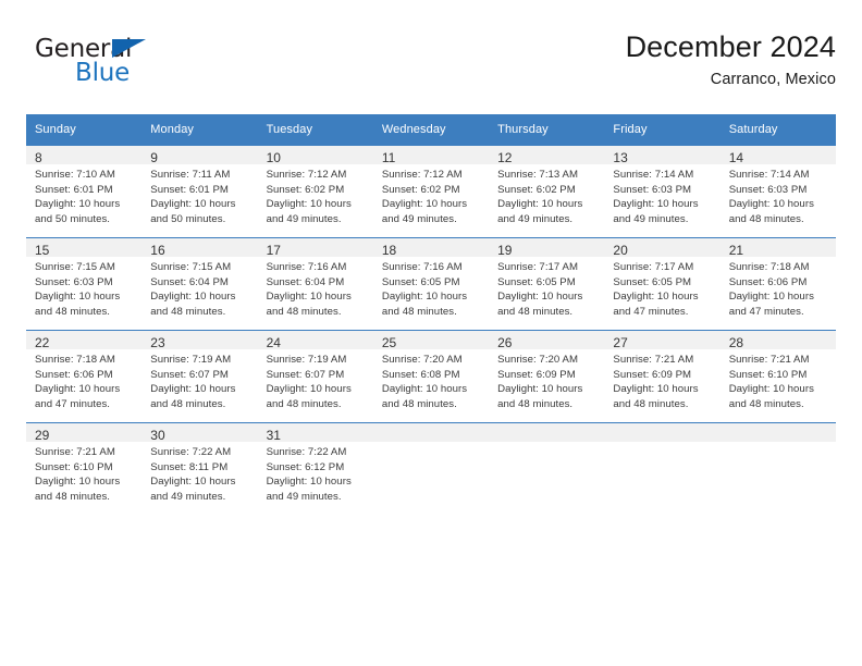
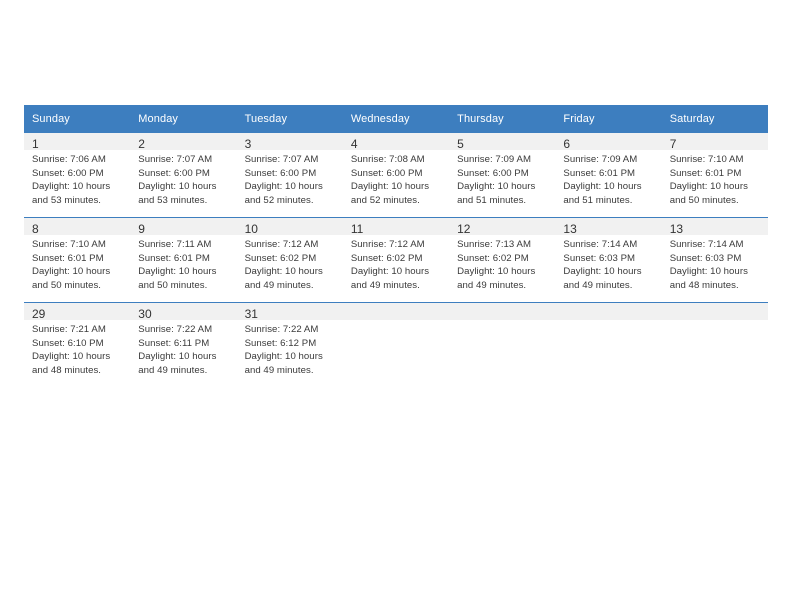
- General
- Blue
- December 2024
- Carranco, Mexico
  Sunday	Monday	Tuesday	Wednesday	Thursday	Friday	Saturday
+ 1Sunrise: 7:06 AMSunset: 6:00 PMDaylight: 10 hoursand 53 minutes.	2Sunrise: 7:07 AMSunset: 6:00 PMDaylight: 10 hoursand 53 minutes.	3Sunrise: 7:07 AMSunset: 6:00 PMDaylight: 10 hoursand 52 minutes.	4Sunrise: 7:08 AMSunset: 6:00 PMDaylight: 10 hoursand 52 minutes.	5Sunrise: 7:09 AMSunset: 6:00 PMDaylight: 10 hoursand 51 minutes.	6Sunrise: 7:09 AMSunset: 6:01 PMDaylight: 10 hoursand 51 minutes.	7Sunrise: 7:10 AMSunset: 6:01 PMDaylight: 10 hoursand 50 minutes.
- 8Sunrise: 7:10 AMSunset: 6:01 PMDaylight: 10 hoursand 50 minutes.	9Sunrise: 7:11 AMSunset: 6:01 PMDaylight: 10 hoursand 50 minutes.	10Sunrise: 7:12 AMSunset: 6:02 PMDaylight: 10 hoursand 49 minutes.	11Sunrise: 7:12 AMSunset: 6:02 PMDaylight: 10 hoursand 49 minutes.	12Sunrise: 7:13 AMSunset: 6:02 PMDaylight: 10 hoursand 49 minutes.	13Sunrise: 7:14 AMSunset: 6:03 PMDaylight: 10 hoursand 49 minutes.	14Sunrise: 7:14 AMSunset: 6:03 PMDaylight: 10 hoursand 48 minutes.
+ 8Sunrise: 7:10 AMSunset: 6:01 PMDaylight: 10 hoursand 50 minutes.	9Sunrise: 7:11 AMSunset: 6:01 PMDaylight: 10 hoursand 50 minutes.	10Sunrise: 7:12 AMSunset: 6:02 PMDaylight: 10 hoursand 49 minutes.	11Sunrise: 7:12 AMSunset: 6:02 PMDaylight: 10 hoursand 49 minutes.	12Sunrise: 7:13 AMSunset: 6:02 PMDaylight: 10 hoursand 49 minutes.	13Sunrise: 7:14 AMSunset: 6:03 PMDaylight: 10 hoursand 49 minutes.	13Sunrise: 7:14 AMSunset: 6:03 PMDaylight: 10 hoursand 48 minutes.
- 15Sunrise: 7:15 AMSunset: 6:03 PMDaylight: 10 hoursand 48 minutes.	16Sunrise: 7:15 AMSunset: 6:04 PMDaylight: 10 hoursand 48 minutes.	17Sunrise: 7:16 AMSunset: 6:04 PMDaylight: 10 hoursand 48 minutes.	18Sunrise: 7:16 AMSunset: 6:05 PMDaylight: 10 hoursand 48 minutes.	19Sunrise: 7:17 AMSunset: 6:05 PMDaylight: 10 hoursand 48 minutes.	20Sunrise: 7:17 AMSunset: 6:05 PMDaylight: 10 hoursand 47 minutes.	21Sunrise: 7:18 AMSunset: 6:06 PMDaylight: 10 hoursand 47 minutes.
- 22Sunrise: 7:18 AMSunset: 6:06 PMDaylight: 10 hoursand 47 minutes.	23Sunrise: 7:19 AMSunset: 6:07 PMDaylight: 10 hoursand 48 minutes.	24Sunrise: 7:19 AMSunset: 6:07 PMDaylight: 10 hoursand 48 minutes.	25Sunrise: 7:20 AMSunset: 6:08 PMDaylight: 10 hoursand 48 minutes.	26Sunrise: 7:20 AMSunset: 6:09 PMDaylight: 10 hoursand 48 minutes.	27Sunrise: 7:21 AMSunset: 6:09 PMDaylight: 10 hoursand 48 minutes.	28Sunrise: 7:21 AMSunset: 6:10 PMDaylight: 10 hoursand 48 minutes.
- 29Sunrise: 7:21 AMSunset: 6:10 PMDaylight: 10 hoursand 48 minutes.	30Sunrise: 7:22 AMSunset: 8:11 PMDaylight: 10 hoursand 49 minutes.	31Sunrise: 7:22 AMSunset: 6:12 PMDaylight: 10 hoursand 49 minutes.
+ 29Sunrise: 7:21 AMSunset: 6:10 PMDaylight: 10 hoursand 48 minutes.	30Sunrise: 7:22 AMSunset: 6:11 PMDaylight: 10 hoursand 49 minutes.	31Sunrise: 7:22 AMSunset: 6:12 PMDaylight: 10 hoursand 49 minutes.
